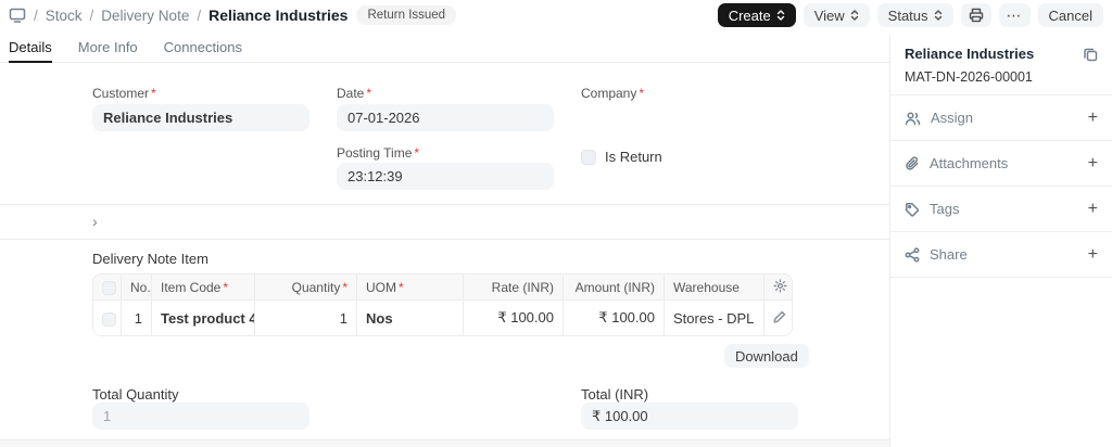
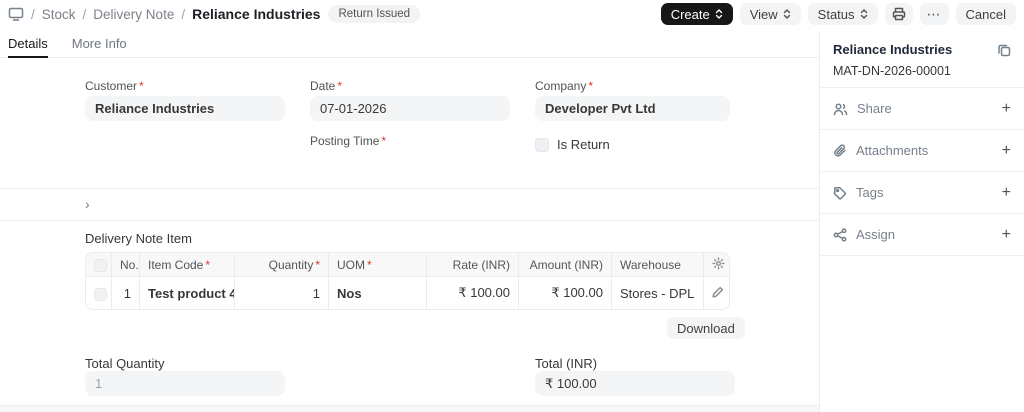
  /
  Stock
  /
  Delivery Note
  /
  Reliance Industries
  Return Issued
  Create
  View
  Status
  ⋯
  Cancel
  Details
  More Info
- Connections
  Customer *
  Reliance Industries
  Date *
  07-01-2026
  Company *
+ Developer Pvt Ltd
  Posting Time *
- 23:12:39
  Is Return
  ›
  Delivery Note Item
  	No.	Item Code *	Quantity *	UOM *	Rate (INR)	Amount (INR)	Warehouse
  	1	Test product 4	1	Nos	₹ 100.00	₹ 100.00	Stores - DPL
  Download
  Total Quantity
  1
  Total (INR)
  ₹ 100.00
  Reliance Industries
  MAT-DN-2026-00001
- Assign
+ Share
  +
  Attachments
  +
  Tags
  +
- Share
+ Assign
  +
